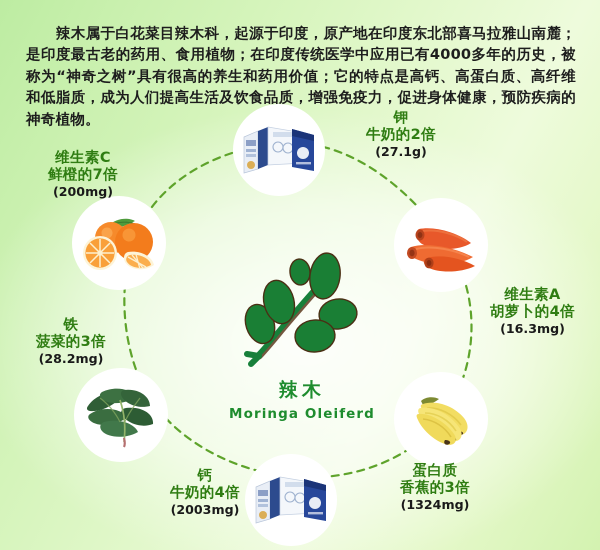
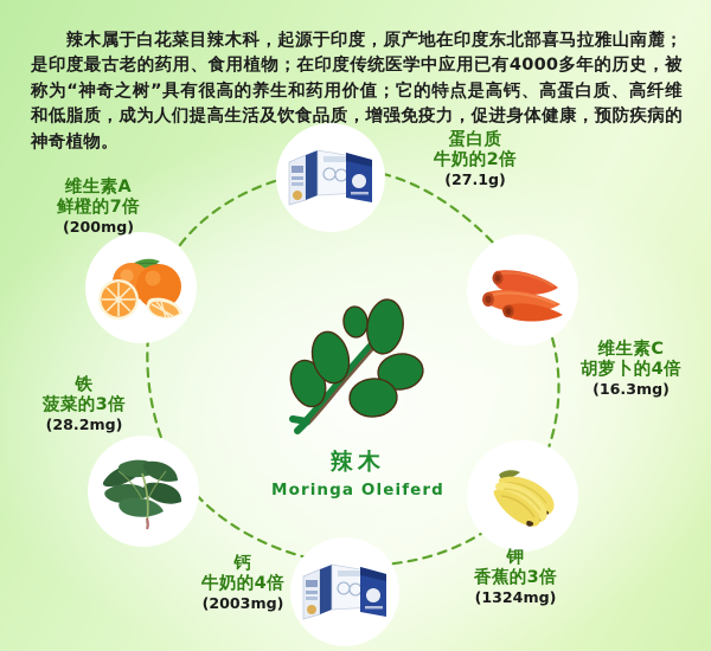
  辣木属于白花菜目辣木科，起源于印度，原产地在印度东北部喜马拉雅山南麓；是印度最古老的药用、食用植物；在印度传统医学中应用已有4000多年的历史，被称为“神奇之树”具有很高的养生和药用价值；它的特点是高钙、高蛋白质、高纤维和低脂质，成为人们提高生活及饮食品质，增强免疫力，促进身体健康，预防疾病的神奇植物。
- 钾
+ 蛋白质
  牛奶的2倍
  (27.1g)
- 维生素A
+ 维生素C
  胡萝卜的4倍
  (16.3mg)
- 蛋白质
+ 钾
  香蕉的3倍
  (1324mg)
  钙
  牛奶的4倍
  (2003mg)
  铁
  菠菜的3倍
  (28.2mg)
- 维生素C
+ 维生素A
  鲜橙的7倍
  (200mg)
  辣木
  Moringa Oleiferd
